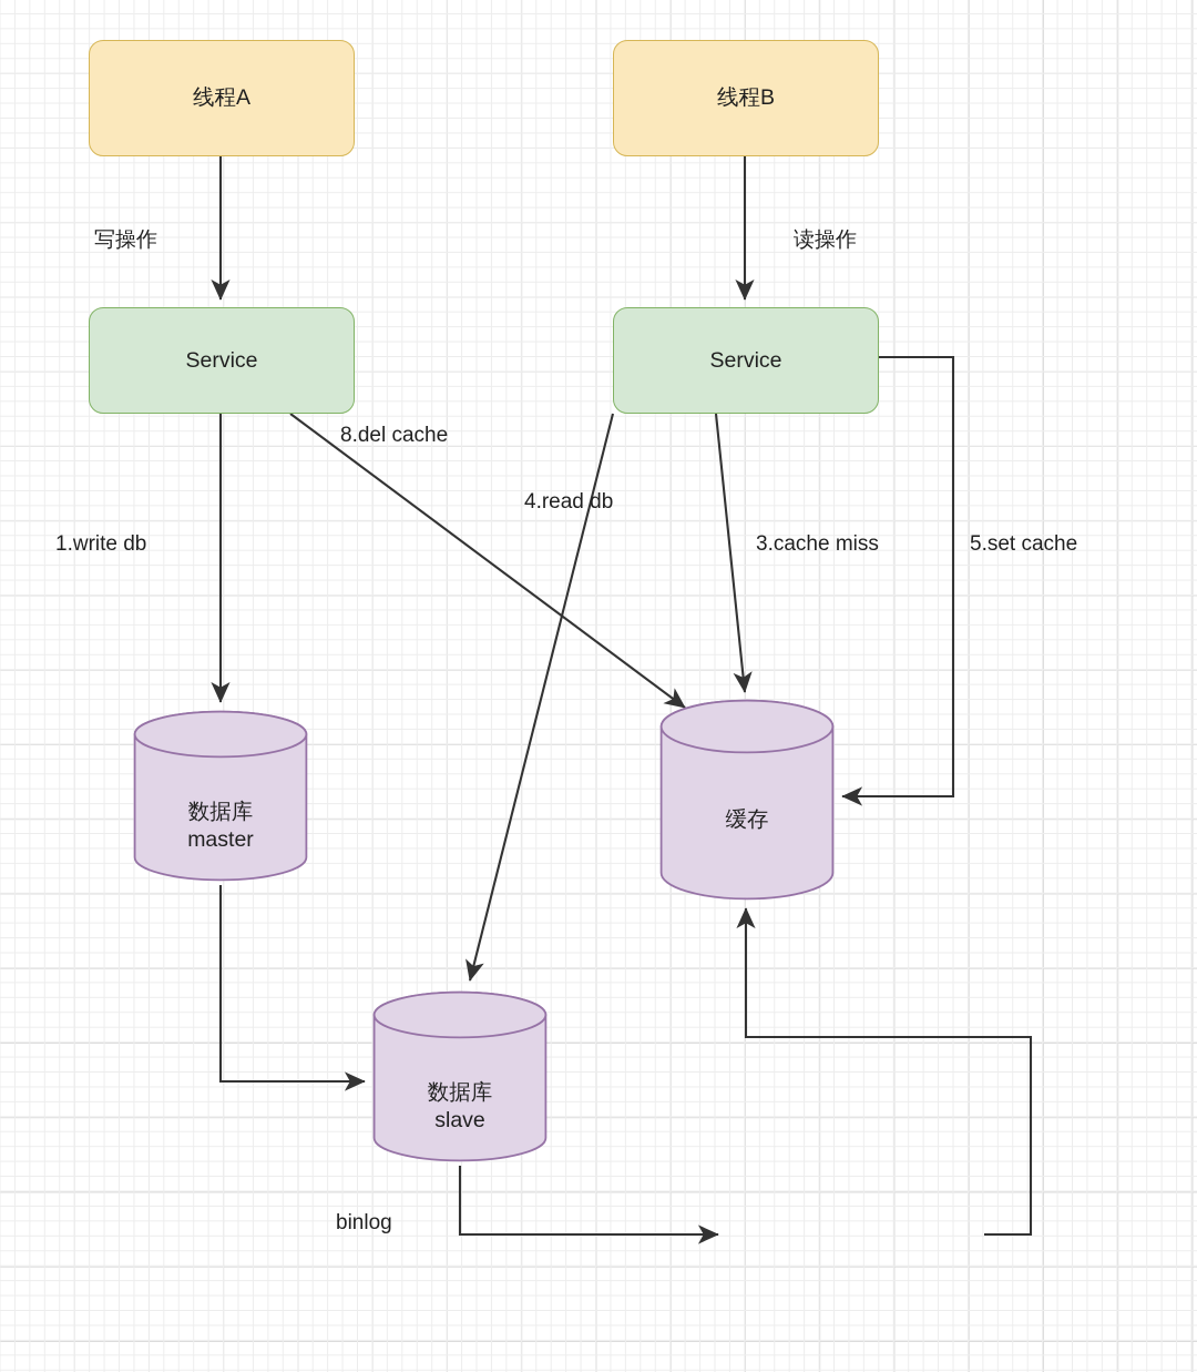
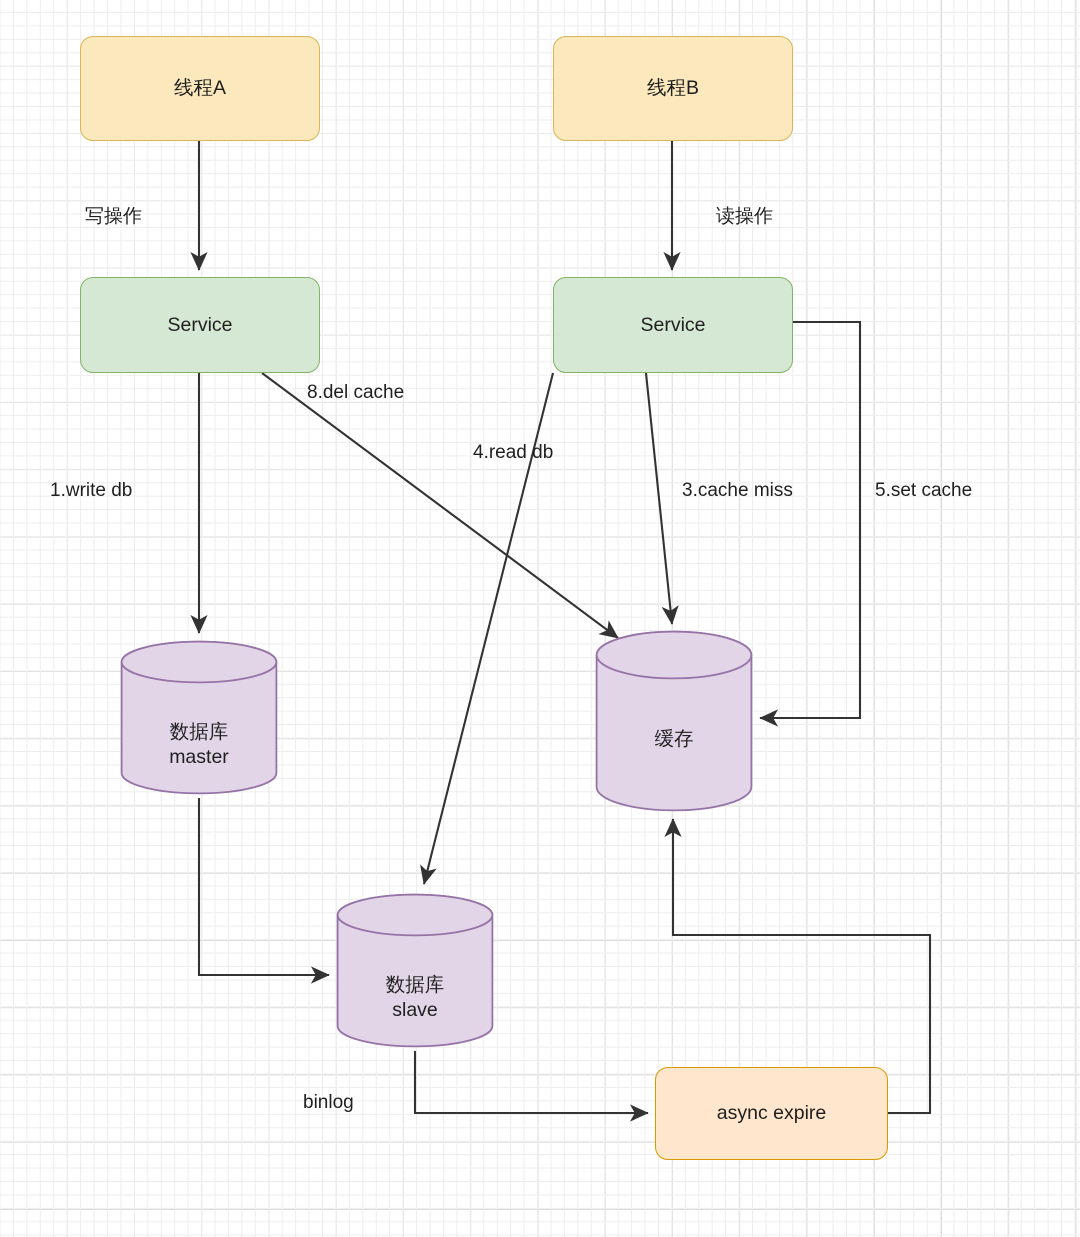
  线程A
  线程B
  Service
  Service
+ async expire
  数据库
  master
  缓存
  数据库
  slave
  写操作
  读操作
  1.write db
  8.del cache
  3.cache miss
  4.read db
  5.set cache
  binlog
